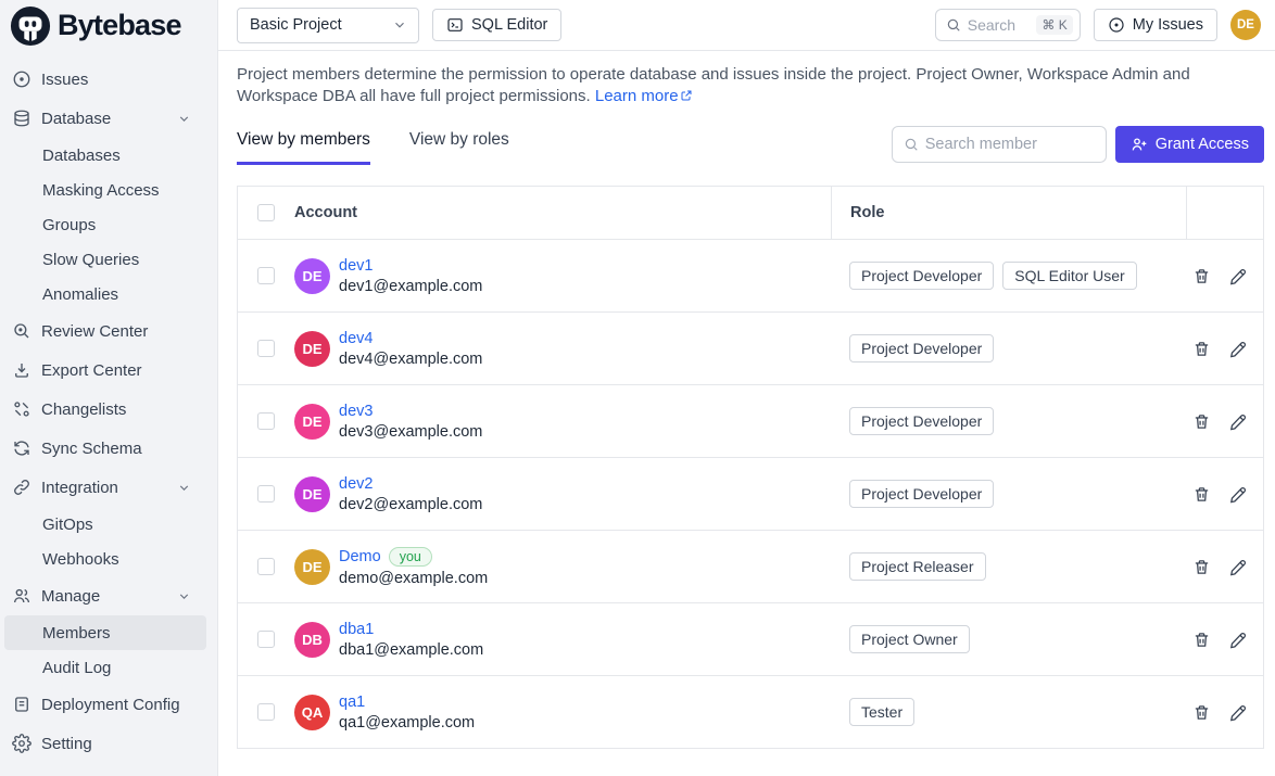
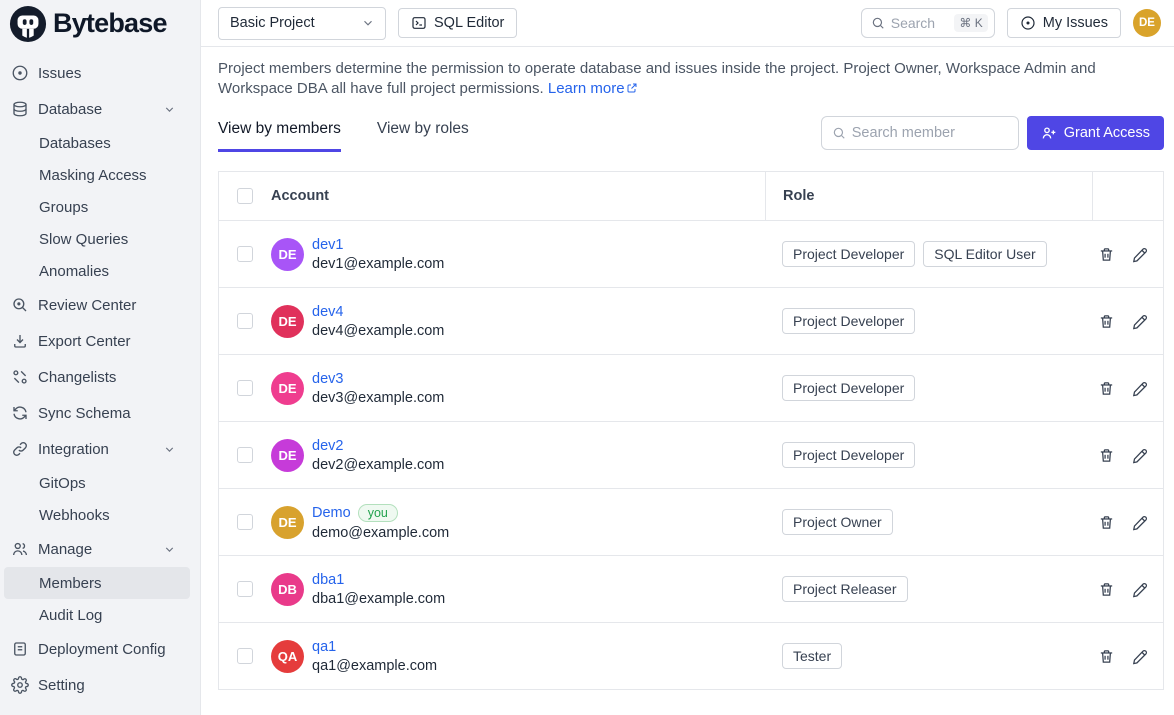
  Bytebase
  Issues
  Database
  Databases
  Masking Access
  Groups
  Slow Queries
  Anomalies
  Review Center
  Export Center
  Changelists
  Sync Schema
  Integration
  GitOps
  Webhooks
  Manage
  Members
  Audit Log
  Deployment Config
  Setting
  Basic Project
  SQL Editor
  Search
  ⌘ K
  My Issues
  DE
  Project members determine the permission to operate database and issues inside the project. Project Owner, Workspace Admin and Workspace DBA all have full project permissions. Learn more
  View by members
  View by roles
  Search member
  Grant Access
  Account
  Role
  DE
  dev1
  dev1@example.com
  Project Developer
  SQL Editor User
  DE
  dev4
  dev4@example.com
  Project Developer
  DE
  dev3
  dev3@example.com
  Project Developer
  DE
  dev2
  dev2@example.com
  Project Developer
  DE
  Demo
  you
  demo@example.com
- Project Releaser
+ Project Owner
  DB
  dba1
  dba1@example.com
- Project Owner
+ Project Releaser
  QA
  qa1
  qa1@example.com
  Tester
